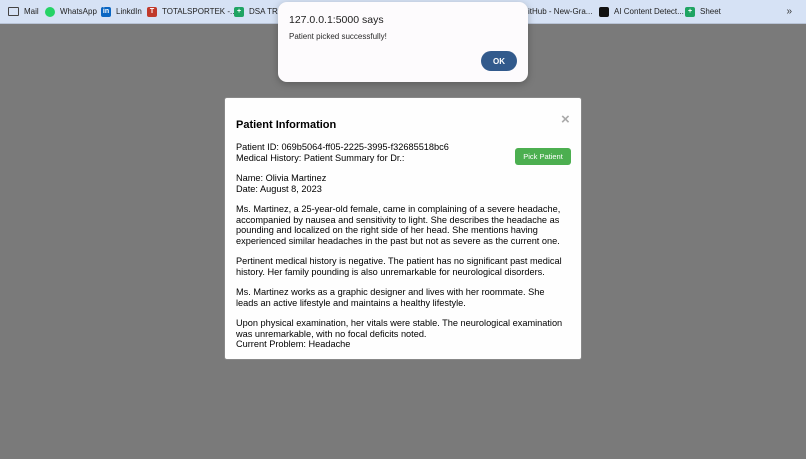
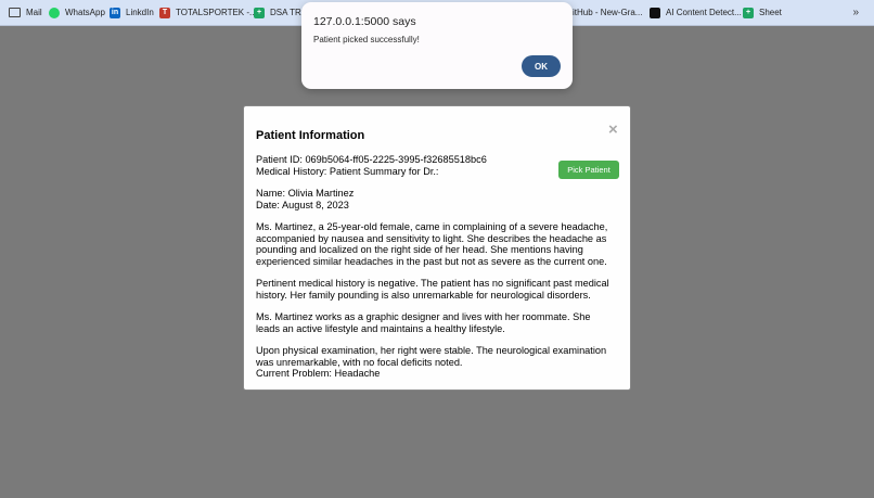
  Mail
  WhatsApp
  LinkdIn
  TOTALSPORTEK -.
  DSA TR
  itHub - New-Gra...
  AI Content Detect...
  Sheet
  »
  ×
  Patient Information
  Pick Patient
  Patient ID: 069b5064-ff05-2225-3995-f32685518bc6
  Medical History: Patient Summary for Dr.:
  Name: Olivia Martinez
  Date: August 8, 2023
  Ms. Martinez, a 25-year-old female, came in complaining of a severe headache, accompanied by nausea and sensitivity to light. She describes the headache as pounding and localized on the right side of her head. She mentions having experienced similar headaches in the past but not as severe as the current one.
  Pertinent medical history is negative. The patient has no significant past medical history. Her family pounding is also unremarkable for neurological disorders.
  Ms. Martinez works as a graphic designer and lives with her roommate. She leads an active lifestyle and maintains a healthy lifestyle.
- Upon physical examination, her vitals were stable. The neurological examination was unremarkable, with no focal deficits noted.
+ Upon physical examination, her right were stable. The neurological examination was unremarkable, with no focal deficits noted.
  Current Problem: Headache
  127.0.0.1:5000 says
  Patient picked successfully!
  OK
